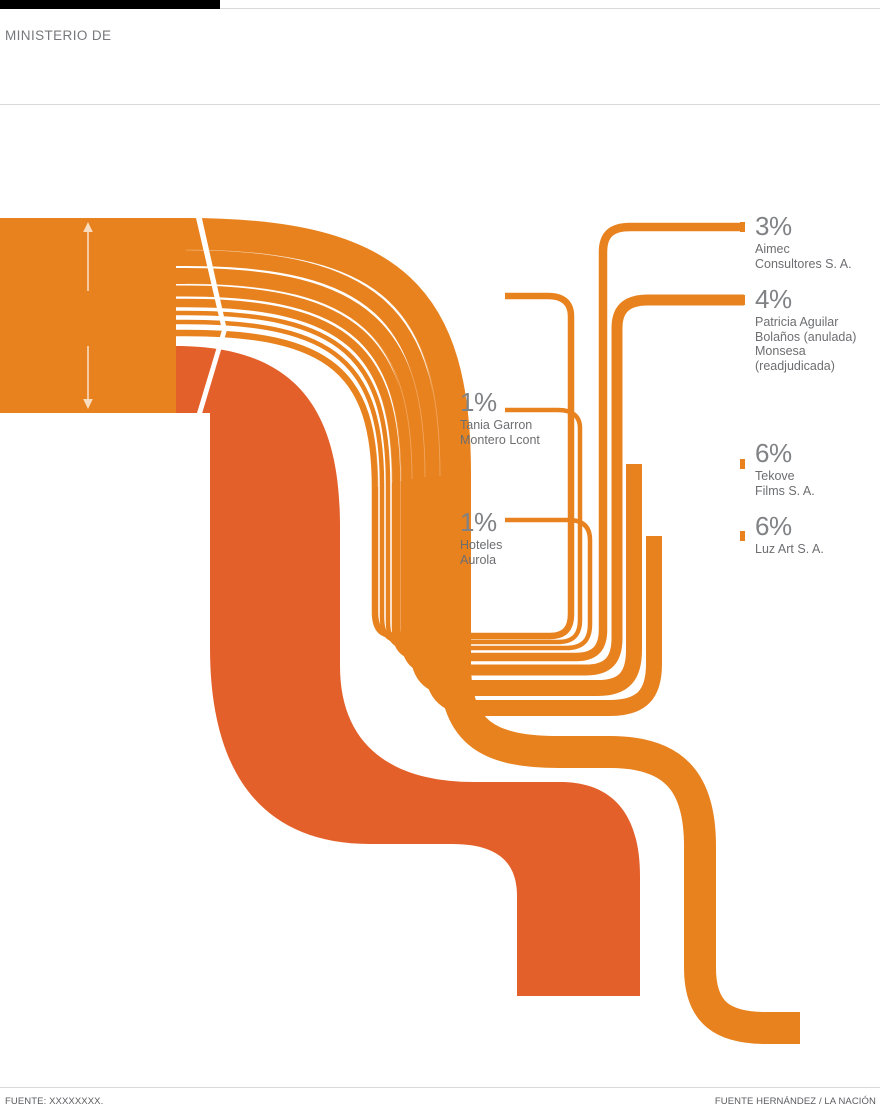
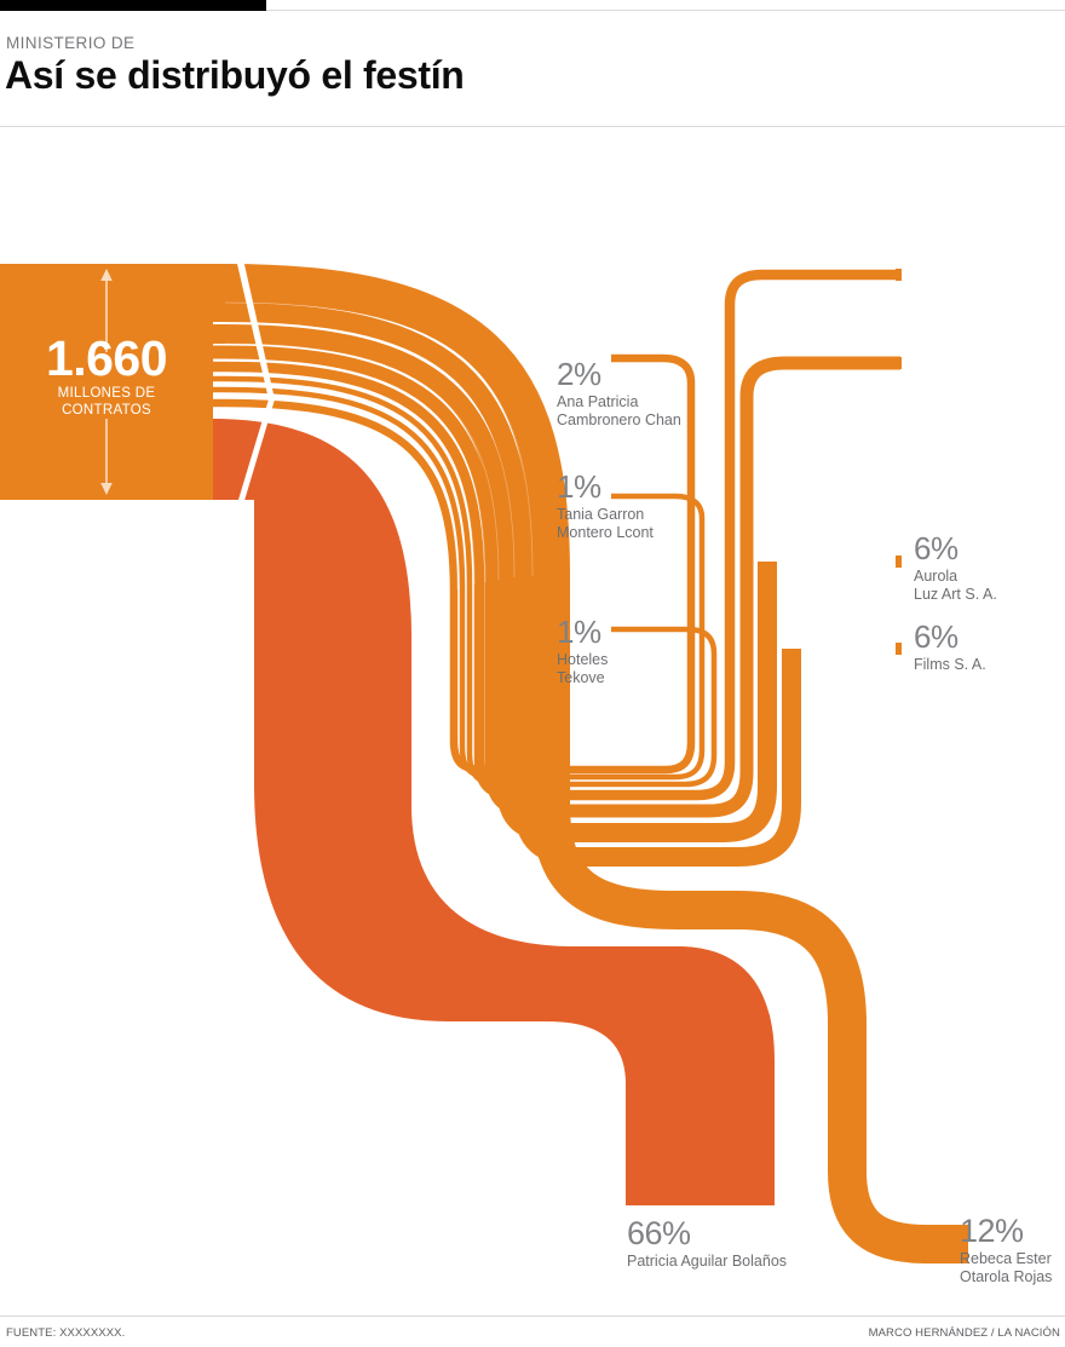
  MINISTERIO DE
+ Así se distribuyó el festín
+ 1.660
+ MILLONES DE
+ CONTRATOS
+ 2%
+ Ana Patricia
+ Cambronero Chan
  1%
  Tania Garron
  Montero Lcont
  1%
  Hoteles
- Aurola
+ Tekove
- 3%
- Aimec
- Consultores S. A.
- 4%
- Patricia Aguilar
- Bolaños (anulada)
- Monsesa
- (readjudicada)
  6%
- Tekove
+ Aurola
- Films S. A.
+ Luz Art S. A.
  6%
- Luz Art S. A.
+ Films S. A.
+ 66%
+ Patricia Aguilar Bolaños
+ 12%
+ Rebeca Ester
+ Otarola Rojas
  FUENTE: XXXXXXXX.
- FUENTE HERNÁNDEZ / LA NACIÓN
+ MARCO HERNÁNDEZ / LA NACIÓN
